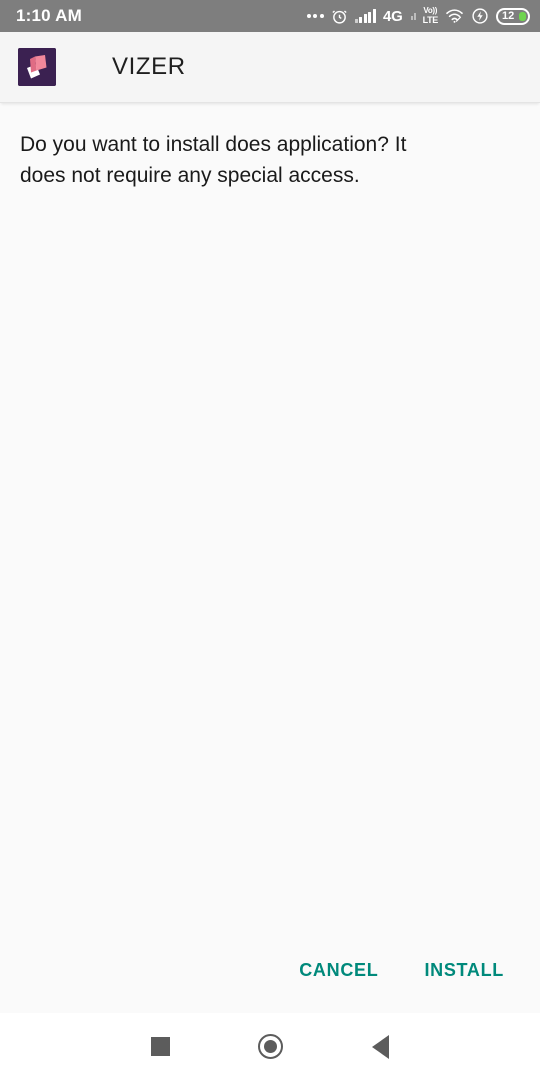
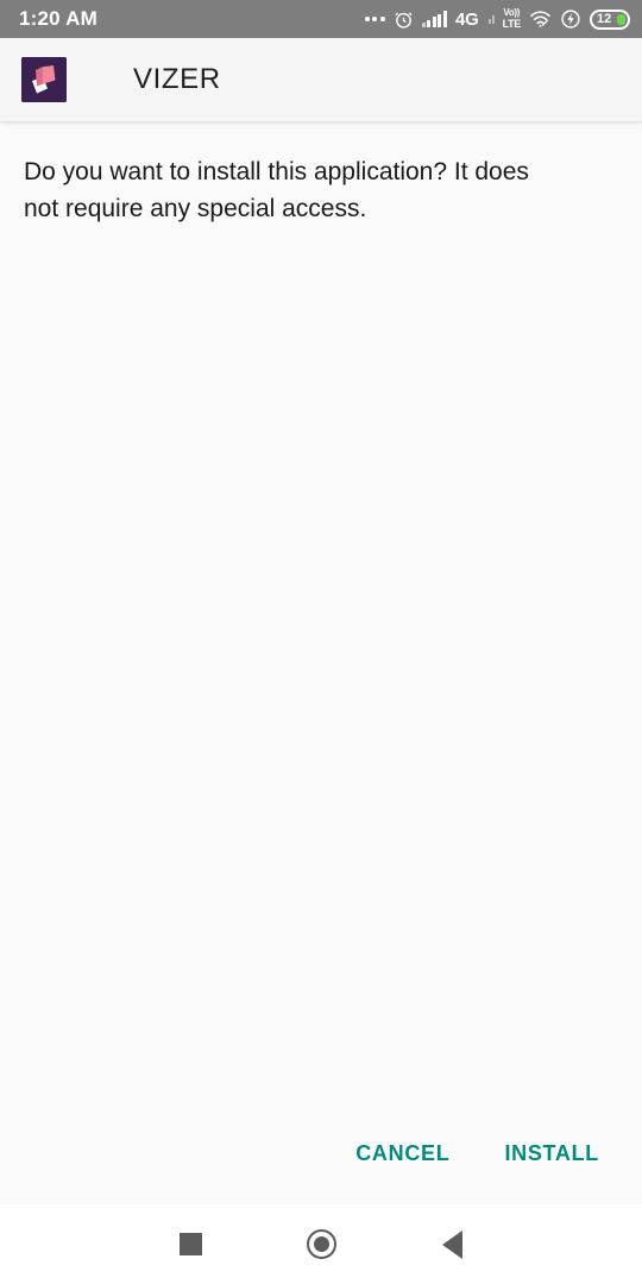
- 1:10 AM
+ 1:20 AM
  4G
  Vo))
  LTE
  12
  VIZER
- Do you want to install does application? It does not require any special access.
+ Do you want to install this application? It does not require any special access.
  CANCEL
  INSTALL
